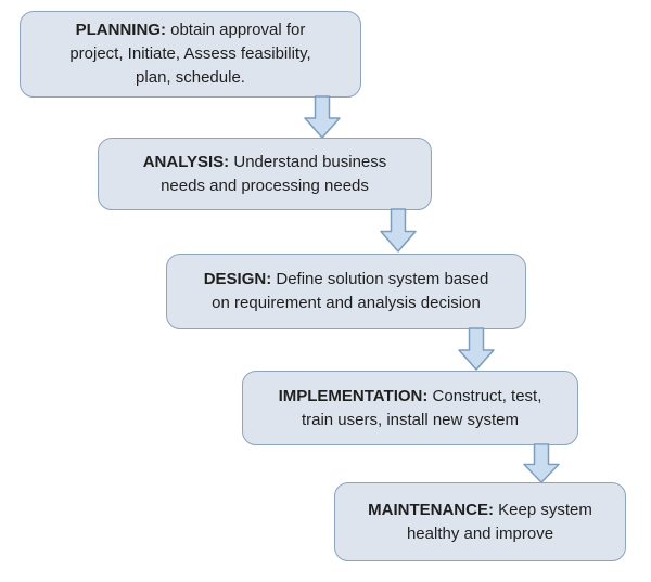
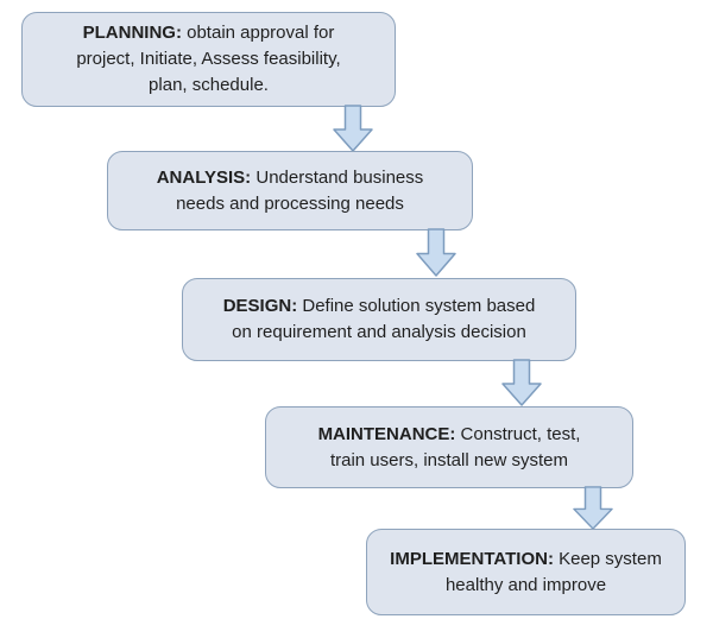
  PLANNING: obtain approval for
  project, Initiate, Assess feasibility,
  plan, schedule.
  ANALYSIS: Understand business
  needs and processing needs
  DESIGN: Define solution system based
  on requirement and analysis decision
- IMPLEMENTATION: Construct, test,
+ MAINTENANCE: Construct, test,
  train users, install new system
- MAINTENANCE: Keep system
+ IMPLEMENTATION: Keep system
  healthy and improve
